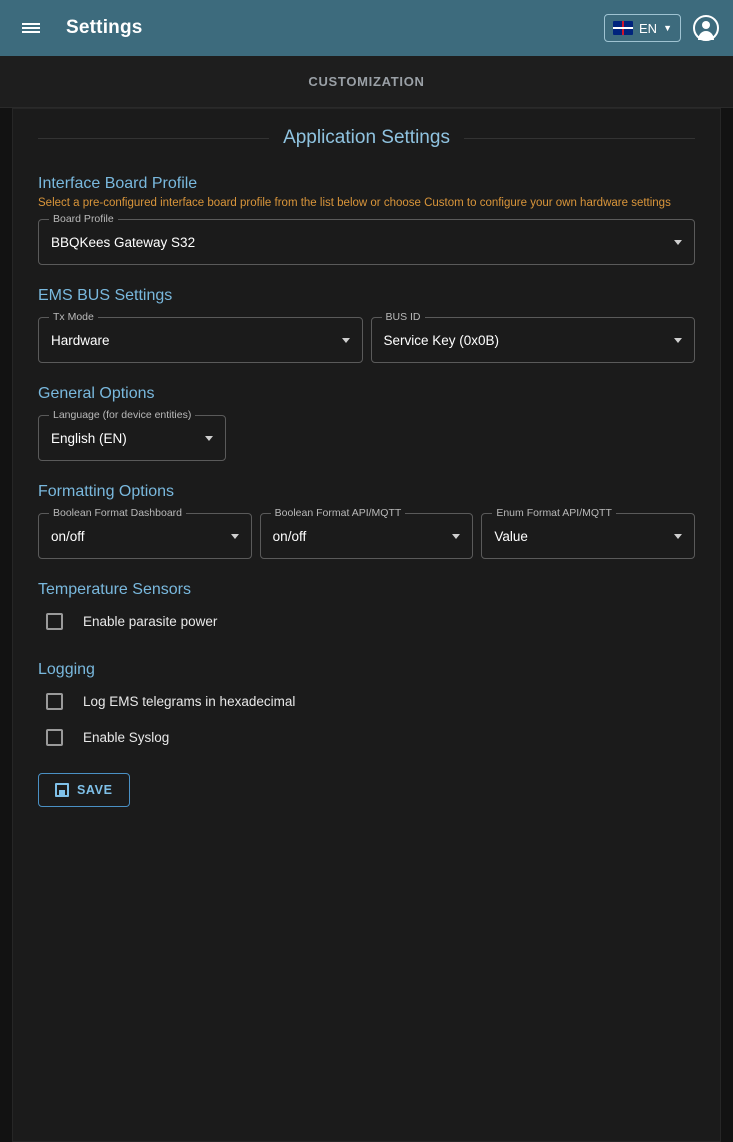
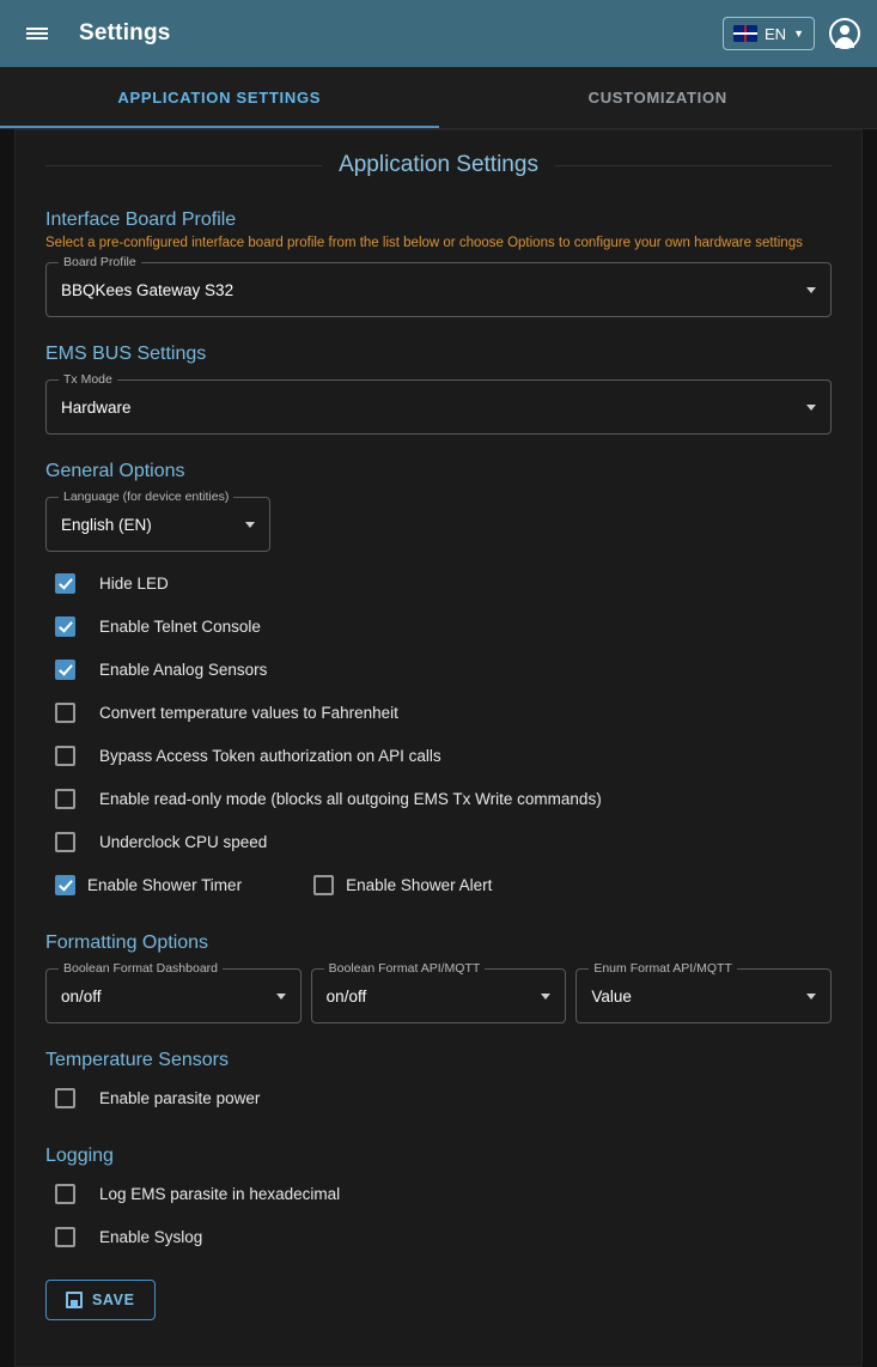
  Settings
  EN
  ▼
+ APPLICATION SETTINGS
  CUSTOMIZATION
  Application Settings
  Interface Board Profile
- Select a pre-configured interface board profile from the list below or choose Custom to configure your own hardware settings
+ Select a pre-configured interface board profile from the list below or choose Options to configure your own hardware settings
  Board Profile
  BBQKees Gateway S32
  EMS BUS Settings
  Tx Mode
  Hardware
- BUS ID
- Service Key (0x0B)
  General Options
  Language (for device entities)
  English (EN)
+ Hide LED
+ Enable Telnet Console
+ Enable Analog Sensors
+ Convert temperature values to Fahrenheit
+ Bypass Access Token authorization on API calls
+ Enable read-only mode (blocks all outgoing EMS Tx Write commands)
+ Underclock CPU speed
+ Enable Shower Timer
+ Enable Shower Alert
  Formatting Options
  Boolean Format Dashboard
  on/off
  Boolean Format API/MQTT
  on/off
  Enum Format API/MQTT
  Value
  Temperature Sensors
  Enable parasite power
  Logging
- Log EMS telegrams in hexadecimal
+ Log EMS parasite in hexadecimal
  Enable Syslog
  SAVE
